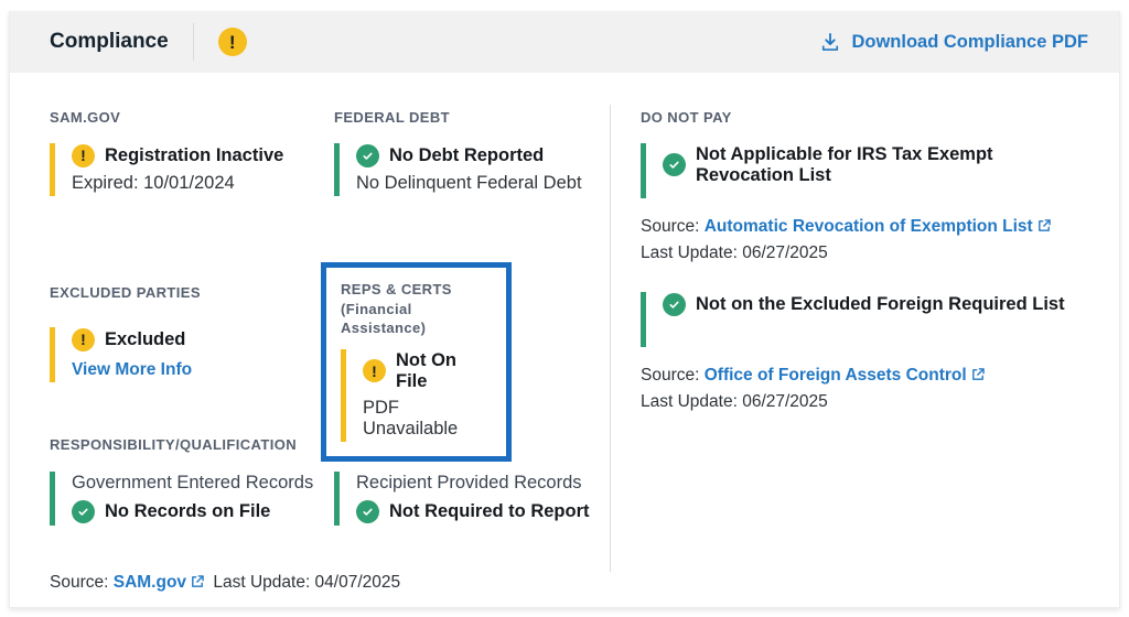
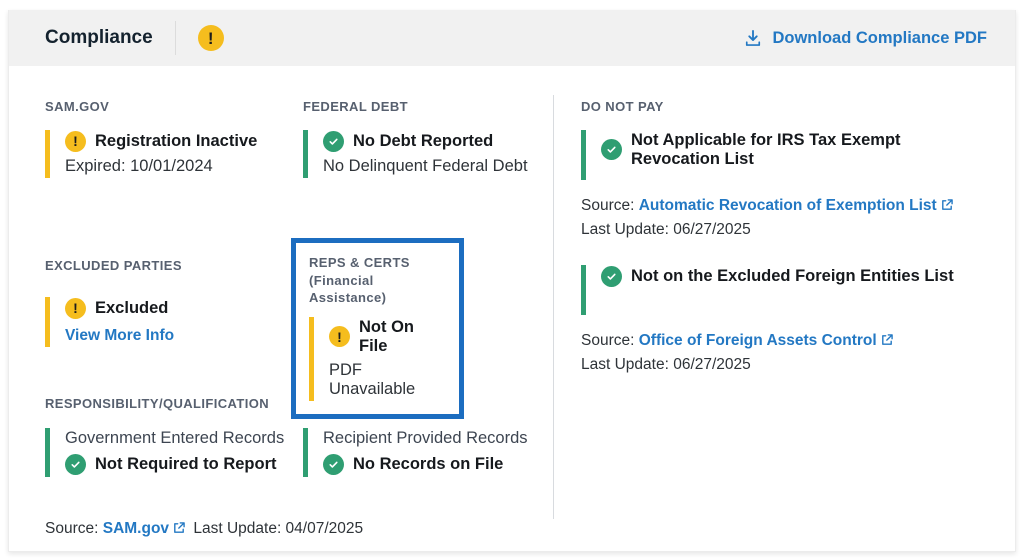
  Compliance
  !
  Download Compliance PDF
  SAM.GOV
  !
  Registration Inactive
  Expired: 10/01/2024
  FEDERAL DEBT
  No Debt Reported
  No Delinquent Federal Debt
  EXCLUDED PARTIES
  !
  Excluded
  View More Info
  REPS & CERTS
  (Financial Assistance)
  !
  Not On File
  PDF Unavailable
  RESPONSIBILITY/QUALIFICATION
  Government Entered Records
- No Records on File
+ Not Required to Report
  Recipient Provided Records
- Not Required to Report
+ No Records on File
  Source: SAM.gov Last Update: 04/07/2025
  DO NOT PAY
  Not Applicable for IRS Tax Exempt Revocation List
  Source: Automatic Revocation of Exemption List
  Last Update: 06/27/2025
- Not on the Excluded Foreign Required List
+ Not on the Excluded Foreign Entities List
  Source: Office of Foreign Assets Control
  Last Update: 06/27/2025
